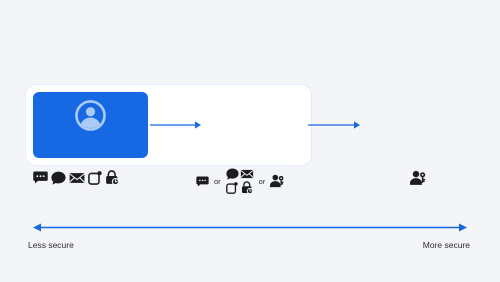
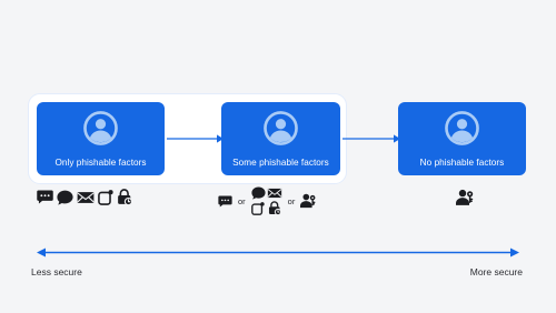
+ Only phishable factors
+ Some phishable factors
+ No phishable factors
  or
  or
  Less secure
  More secure
